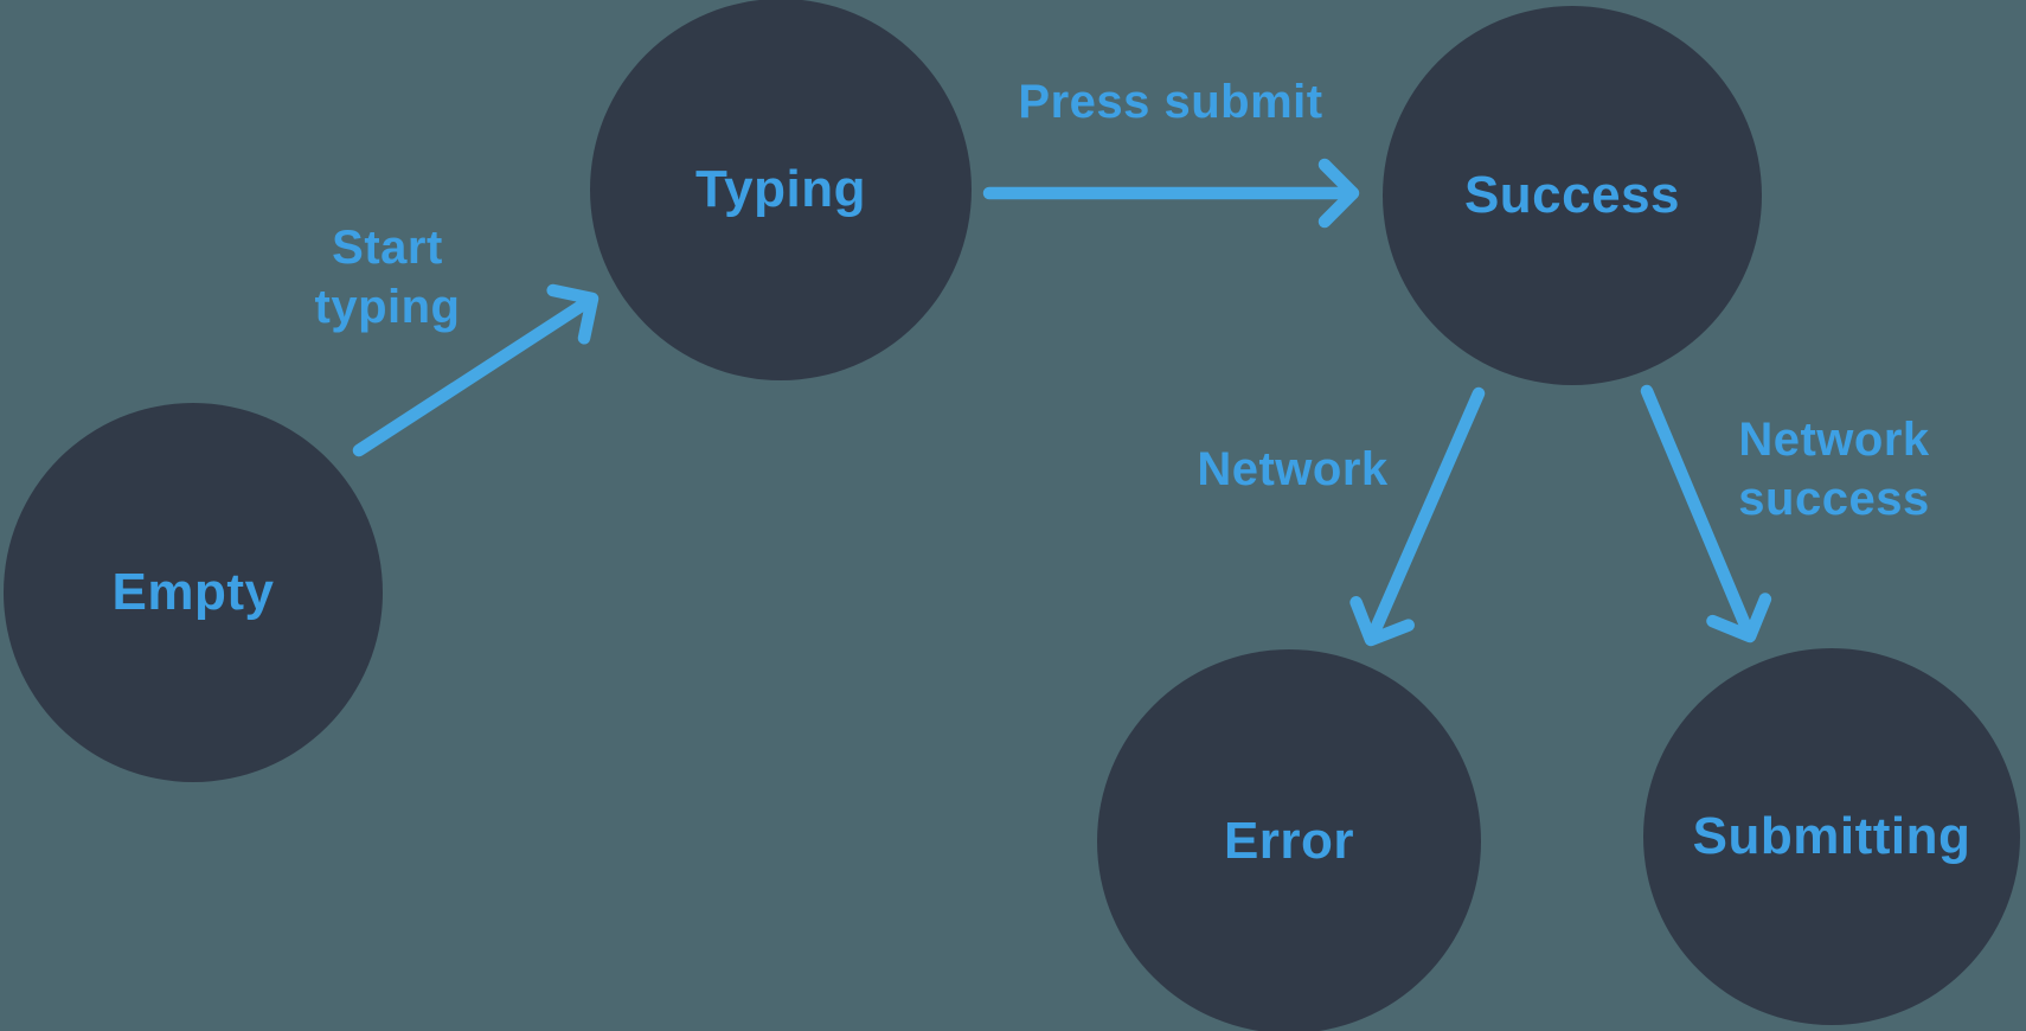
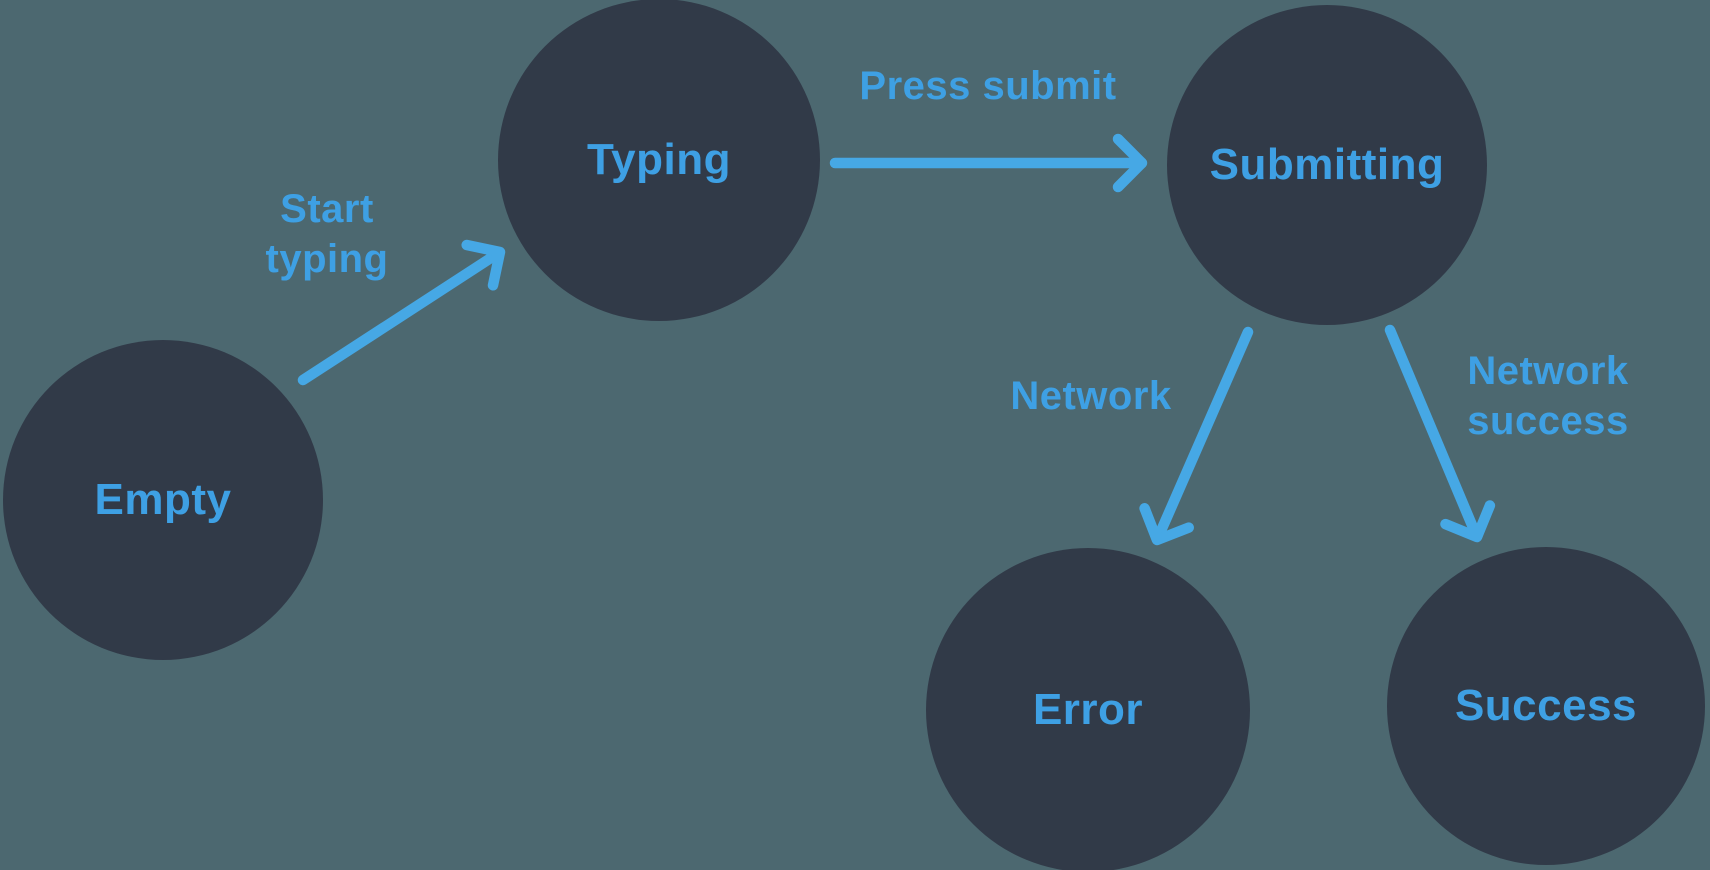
  Empty
  Typing
- Success
+ Submitting
  Error
- Submitting
+ Success
  Start
  typing
  Press submit
  Network
  Network
  success
